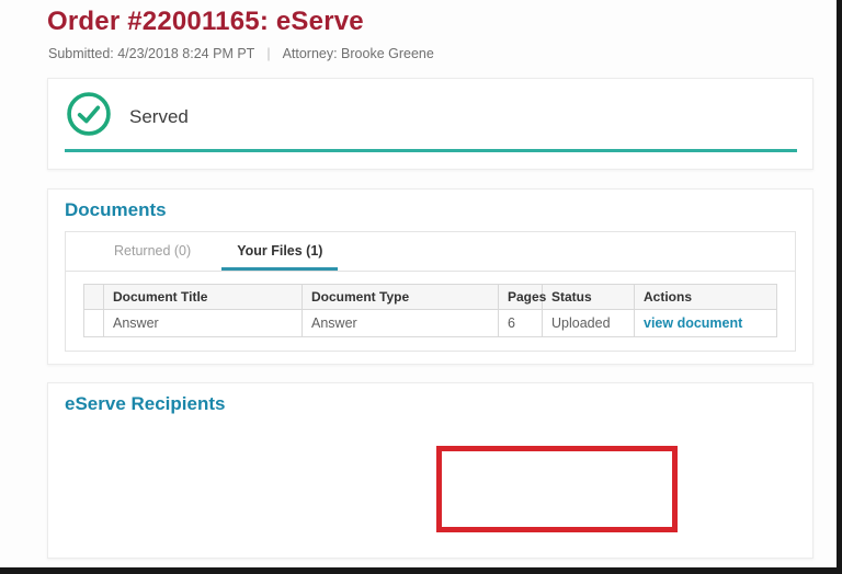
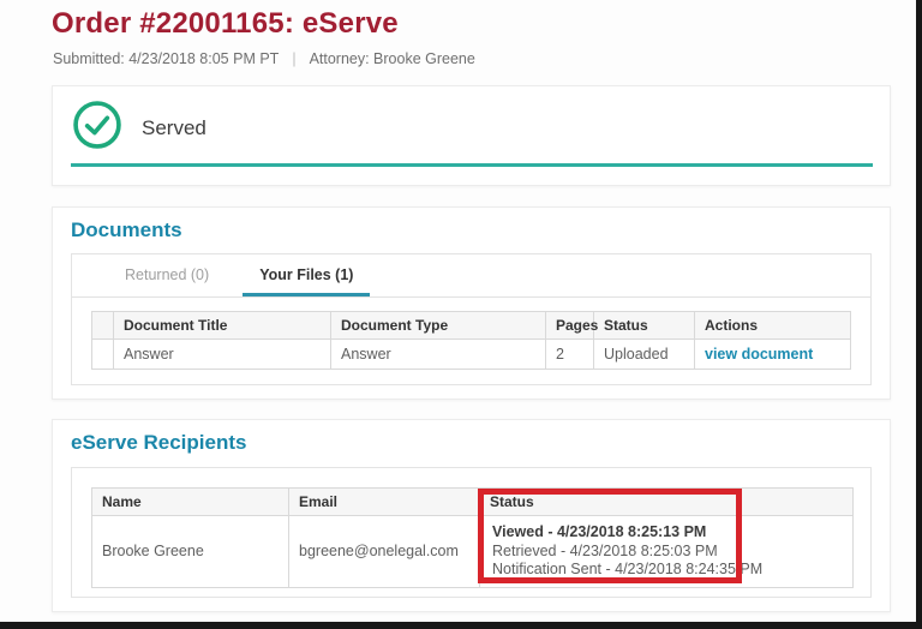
  Order #22001165: eServe
- Submitted: 4/23/2018 8:24 PM PT | Attorney: Brooke Greene
+ Submitted: 4/23/2018 8:05 PM PT | Attorney: Brooke Greene
  Served
  Documents
  Returned (0)
  Your Files (1)
  	Document Title	Document Type	Pages	Status	Actions
- 	Answer	Answer	6	Uploaded	view document
+ 	Answer	Answer	2	Uploaded	view document
  eServe Recipients
+ Name	Email	Status
+ Brooke Greene	bgreene@onelegal.com	Viewed - 4/23/2018 8:25:13 PM Retrieved - 4/23/2018 8:25:03 PM Notification Sent - 4/23/2018 8:24:35 PM
